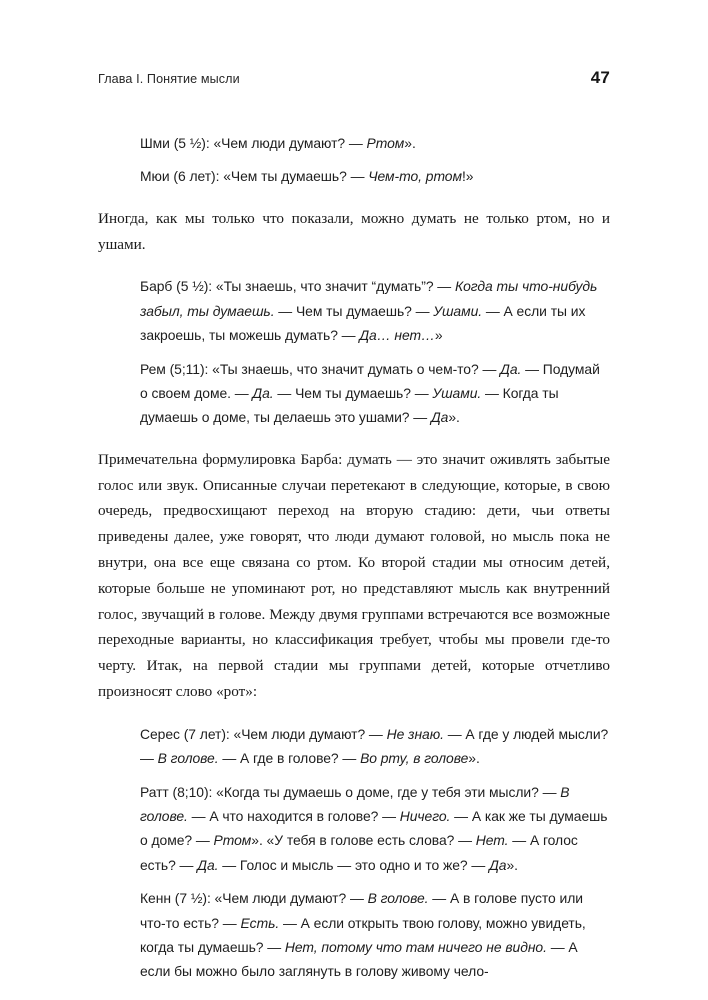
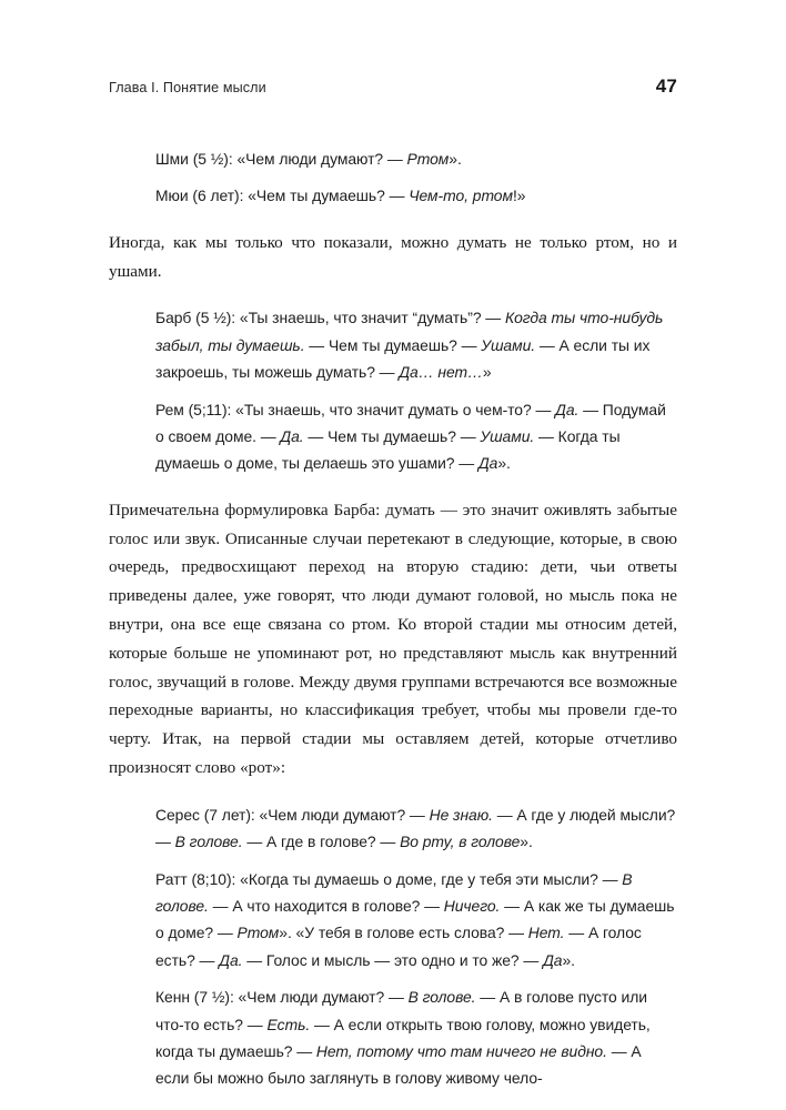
  Глава I. Понятие мысли
  47
  Шми (5 ½): «Чем люди думают? — Ртом».
  Мюи (6 лет): «Чем ты думаешь? — Чем-то, ртом!»
  Иногда, как мы только что показали, можно думать не только ртом, но и ушами.
  Барб (5 ½): «Ты знаешь, что значит “думать”? — Когда ты что-нибудь забыл, ты думаешь. — Чем ты думаешь? — Ушами. — А если ты их закроешь, ты можешь думать? — Да… нет…»
  Рем (5;11): «Ты знаешь, что значит думать о чем-то? — Да. — Подумай о своем доме. — Да. — Чем ты думаешь? — Ушами. — Когда ты думаешь о доме, ты делаешь это ушами? — Да».
- Примечательна формулировка Барба: думать — это значит оживлять забытые голос или звук. Описанные случаи перетекают в следующие, которые, в свою очередь, предвосхищают переход на вторую стадию: дети, чьи ответы приведены далее, уже говорят, что люди думают головой, но мысль пока не внутри, она все еще связана со ртом. Ко второй стадии мы относим детей, которые больше не упоминают рот, но представляют мысль как внутренний голос, звучащий в голове. Между двумя группами встречаются все возможные переходные варианты, но классификация требует, чтобы мы провели где-то черту. Итак, на первой стадии мы группами детей, которые отчетливо произносят слово «рот»:
+ Примечательна формулировка Барба: думать — это значит оживлять забытые голос или звук. Описанные случаи перетекают в следующие, которые, в свою очередь, предвосхищают переход на вторую стадию: дети, чьи ответы приведены далее, уже говорят, что люди думают головой, но мысль пока не внутри, она все еще связана со ртом. Ко второй стадии мы относим детей, которые больше не упоминают рот, но представляют мысль как внутренний голос, звучащий в голове. Между двумя группами встречаются все возможные переходные варианты, но классификация требует, чтобы мы провели где-то черту. Итак, на первой стадии мы оставляем детей, которые отчетливо произносят слово «рот»:
  Серес (7 лет): «Чем люди думают? — Не знаю. — А где у людей мысли? — В голове. — А где в голове? — Во рту, в голове».
  Ратт (8;10): «Когда ты думаешь о доме, где у тебя эти мысли? — В голове. — А что находится в голове? — Ничего. — А как же ты думаешь о доме? — Ртом». «У тебя в голове есть слова? — Нет. — А голос есть? — Да. — Голос и мысль — это одно и то же? — Да».
  Кенн (7 ½): «Чем люди думают? — В голове. — А в голове пусто или что-то есть? — Есть. — А если открыть твою голову, можно увидеть, когда ты думаешь? — Нет, потому что там ничего не видно. — А если бы можно было заглянуть в голову живому чело-
